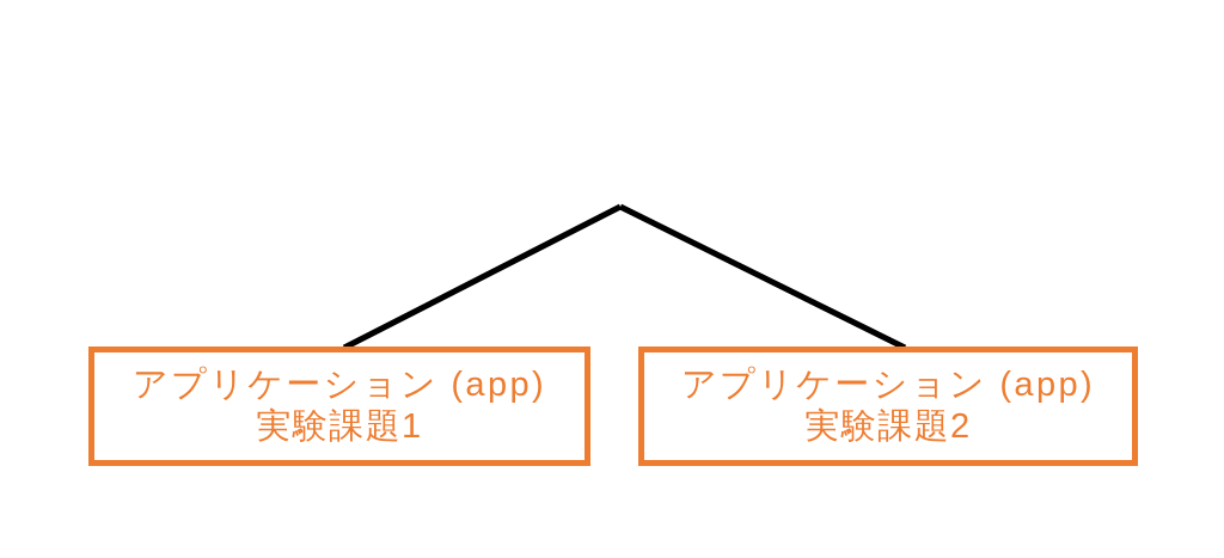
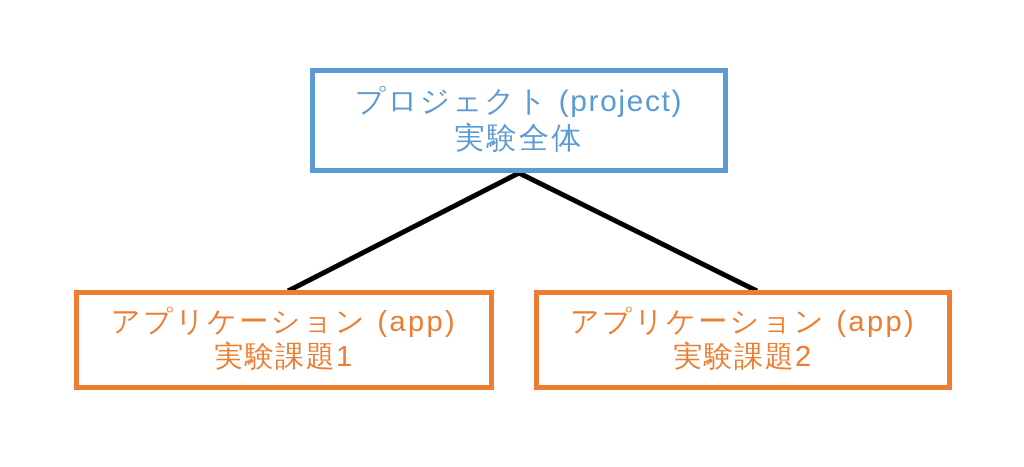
+ プロジェクト (project)
+ 実験全体
  アプリケーション (app)
  実験課題1
  アプリケーション (app)
  実験課題2
